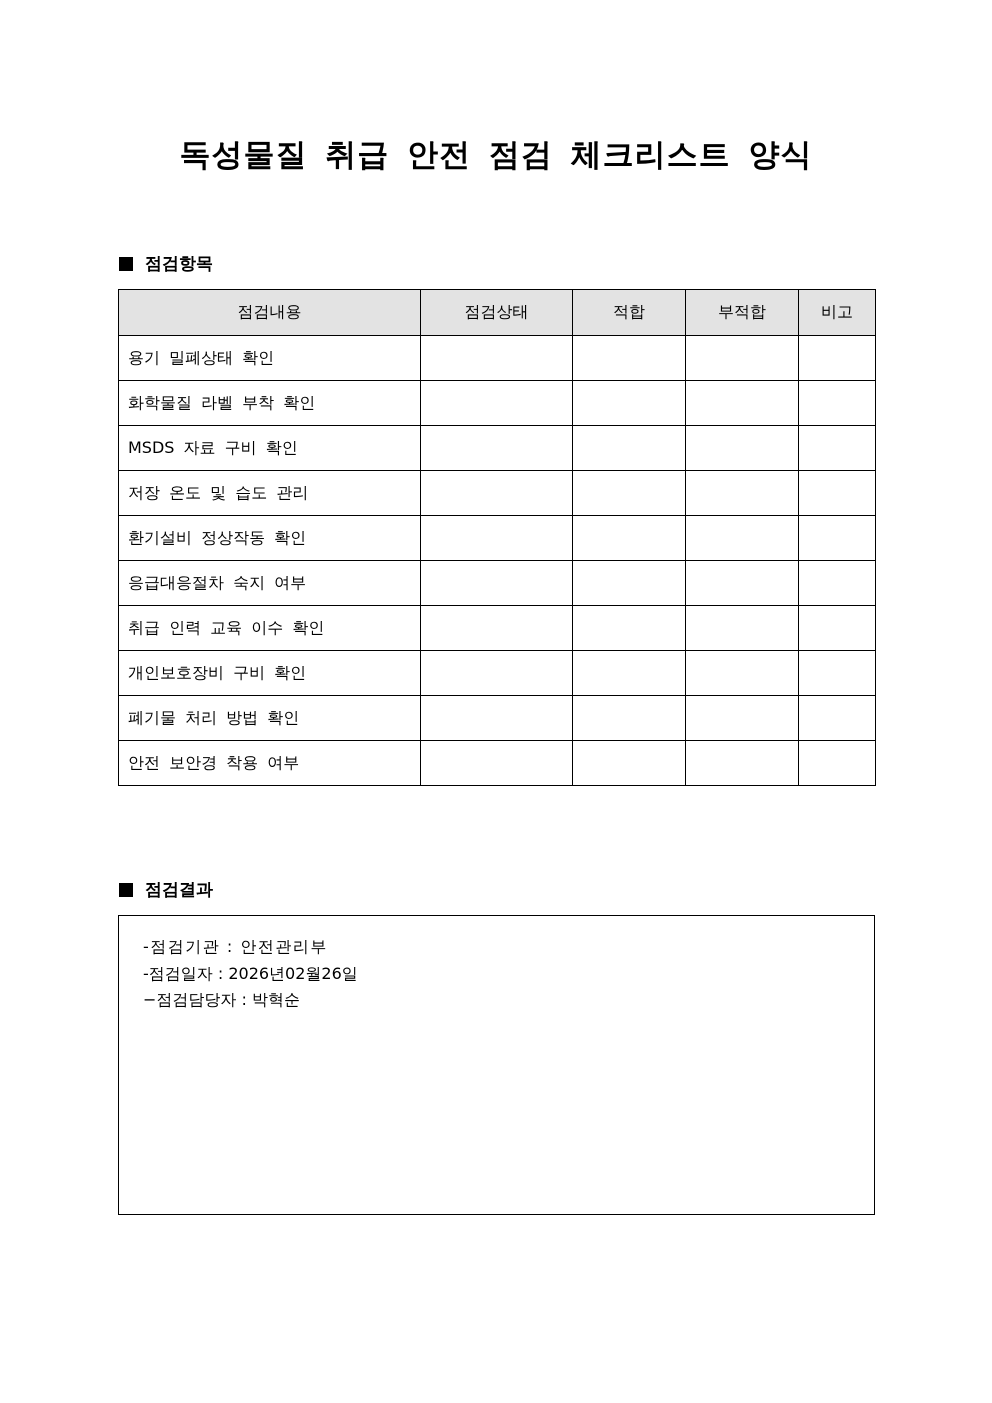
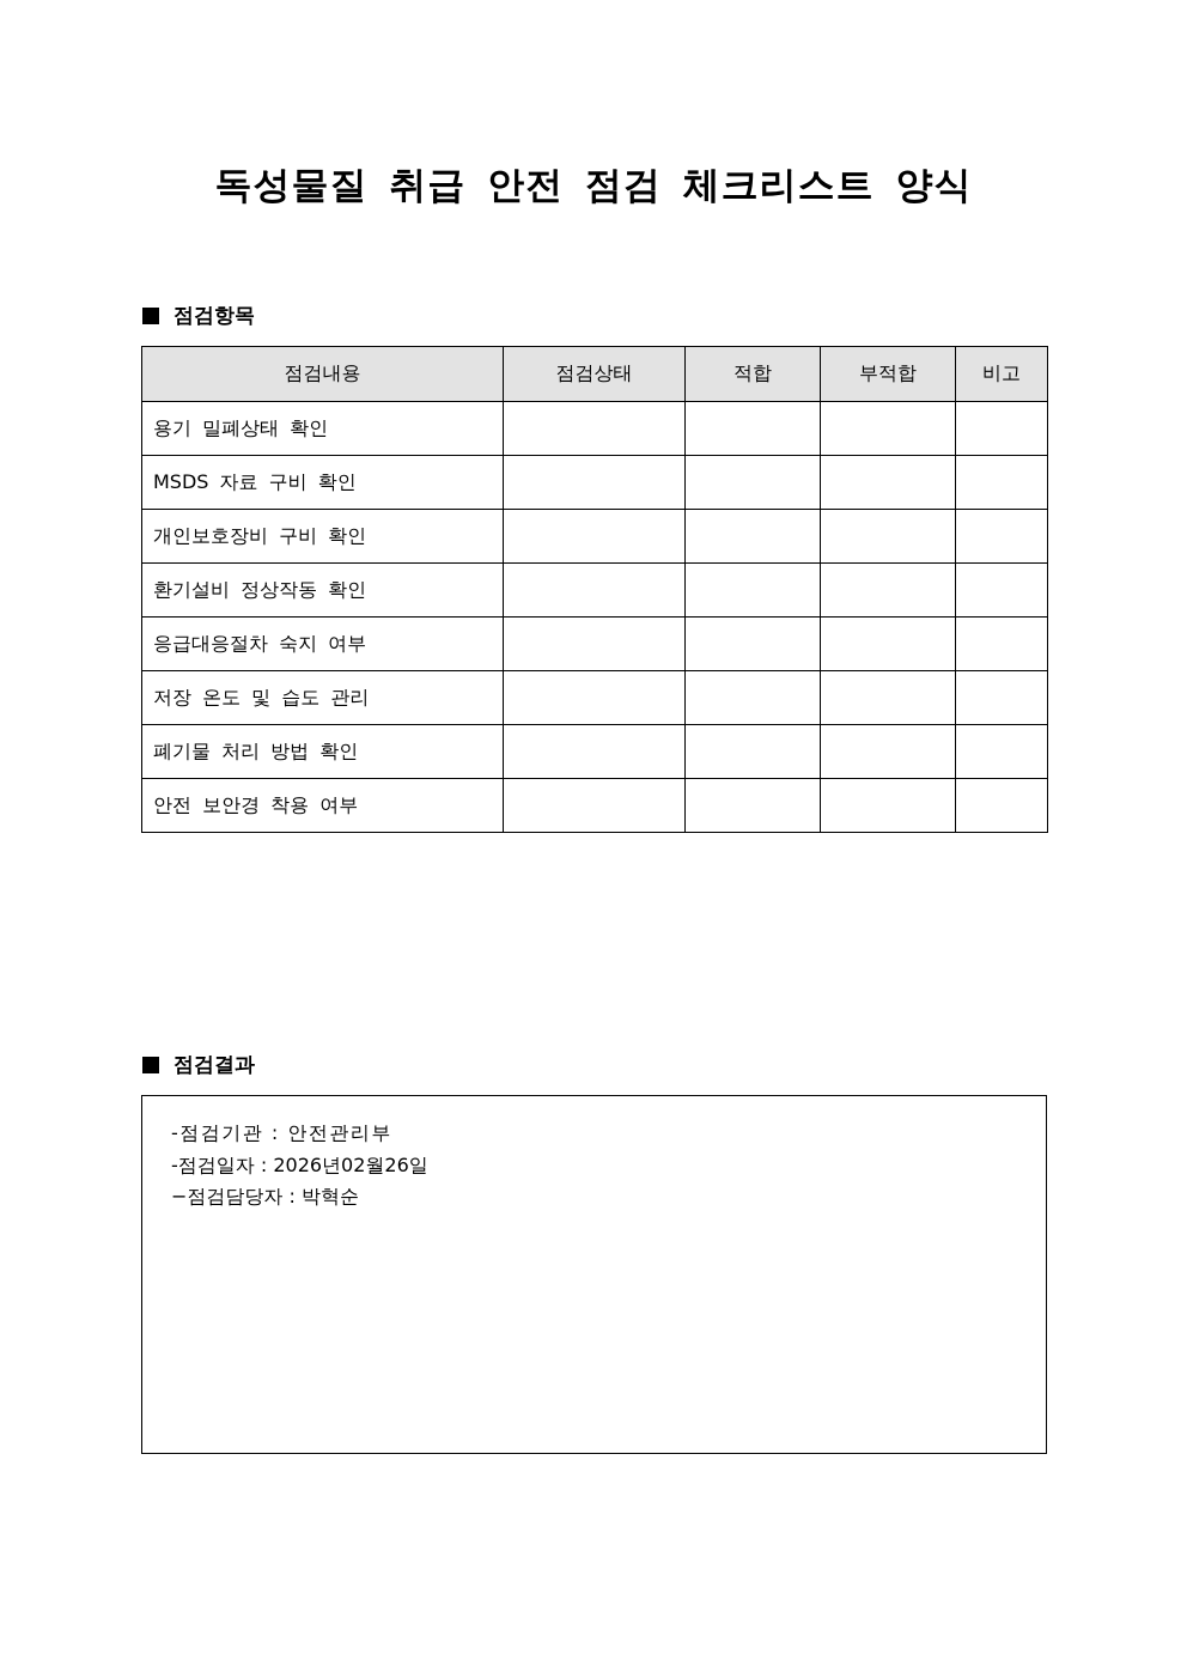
  독성물질 취급 안전 점검 체크리스트 양식
  점검항목
  점검내용	점검상태	적합	부적합	비고
  용기 밀폐상태 확인
- 화학물질 라벨 부착 확인
  MSDS 자료 구비 확인
- 저장 온도 및 습도 관리
+ 개인보호장비 구비 확인
  환기설비 정상작동 확인
  응급대응절차 숙지 여부
- 취급 인력 교육 이수 확인
- 개인보호장비 구비 확인
+ 저장 온도 및 습도 관리
  폐기물 처리 방법 확인
  안전 보안경 착용 여부
  점검결과
  -점검기관 : 안전관리부
  -점검일자 : 2026년02월26일
  −점검담당자 : 박혁순
